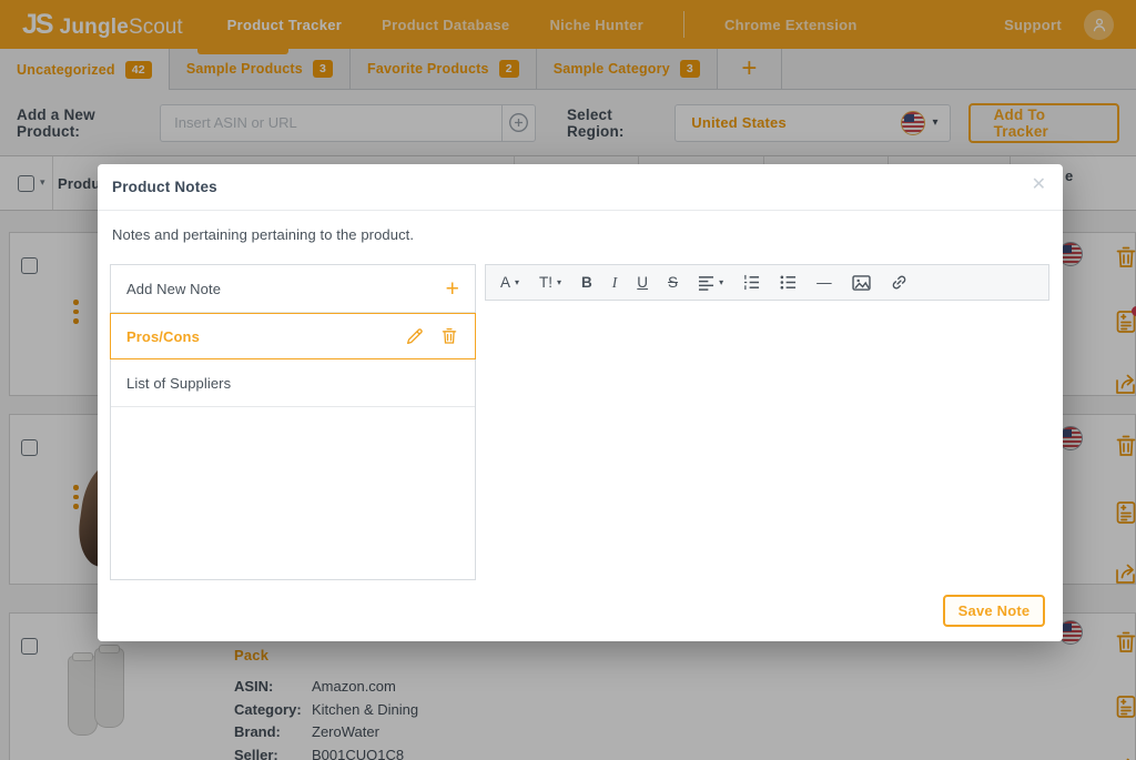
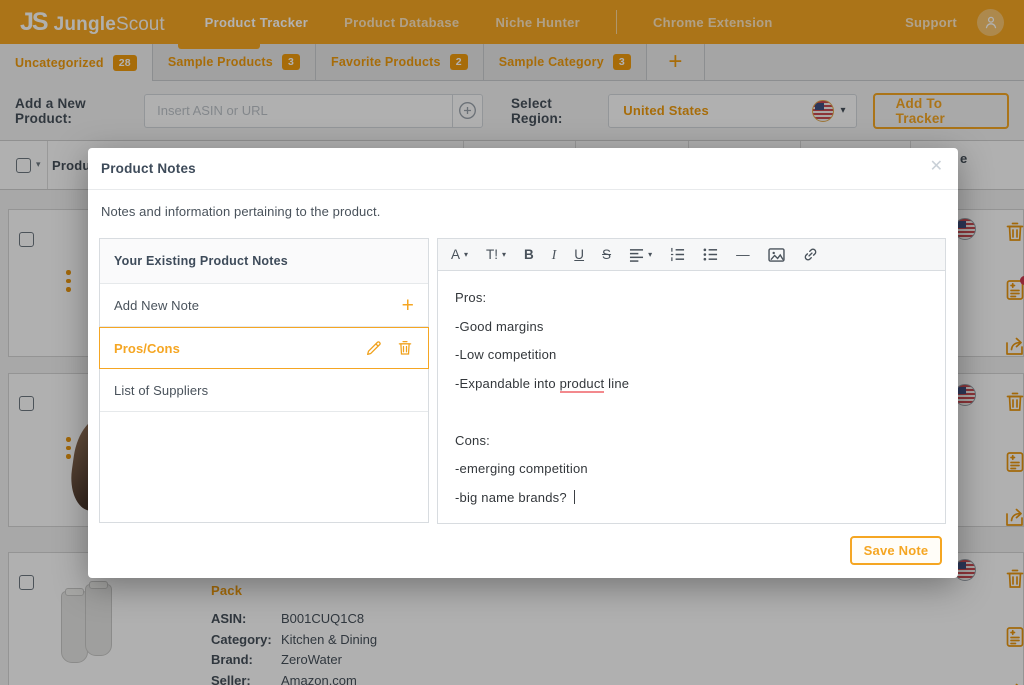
  JS
  Jungle
  Scout
  Product Tracker
  Product Database
  Niche Hunter
  Chrome Extension
  Support
  Uncategorized
- 42
+ 28
  Sample Products
  3
  Favorite Products
  2
  Sample Category
  3
  +
  Add a New Product:
  Insert ASIN or URL
  Select Region:
  United States
  ▾
  Add To Tracker
  ▾
  Produ
  e
  Pack
  ASIN:
- Amazon.com
+ B001CUQ1C8
  Category:
  Kitchen & Dining
  Brand:
  ZeroWater
  Seller:
- B001CUQ1C8
+ Amazon.com
  Product Notes
  ✕
- Notes and pertaining pertaining to the product.
+ Notes and information pertaining to the product.
+ Your Existing Product Notes
  Add New Note
  +
  Pros/Cons
  List of Suppliers
  A
  ▾
  T!
  ▾
  B
  I
  U
  S
  ▾
  —
+ Pros:
+ -Good margins
+ -Low competition
+ -Expandable into product line
+ Cons:
+ -emerging competition
+ -big name brands?
  Save Note
